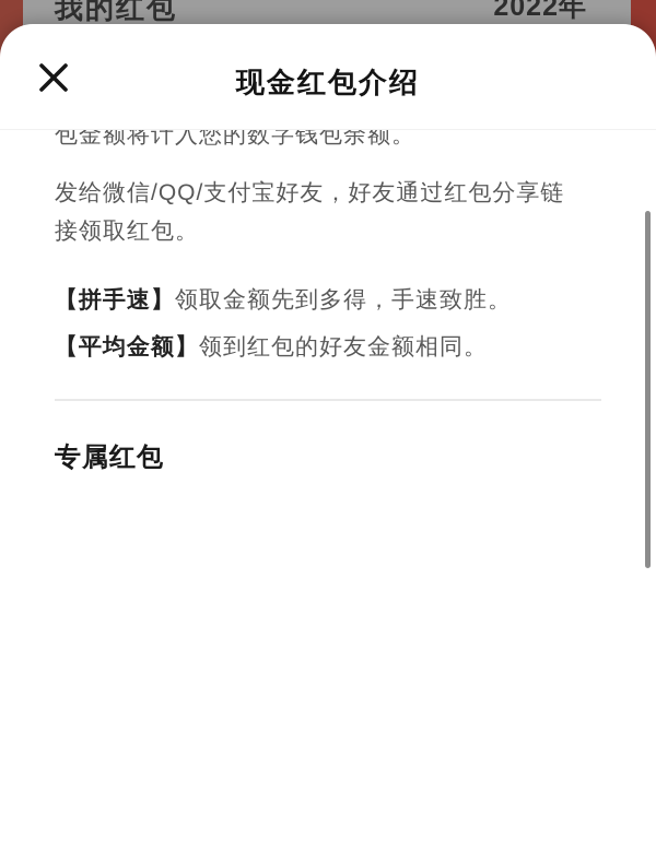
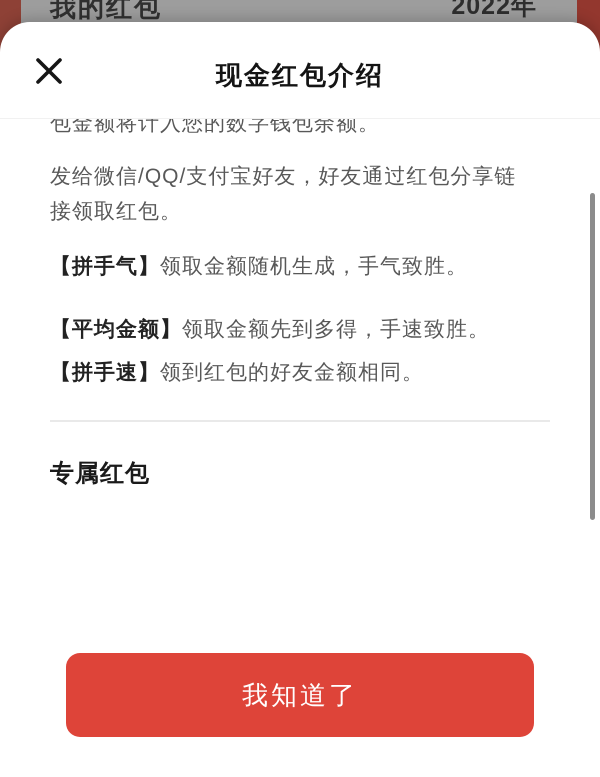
  我的红包
  2022年
  现金红包介绍
  包金额将计入您的数字钱包余额。
  发给微信/QQ/支付宝好友，好友通过红包分享链
  接领取红包。
+ 【拼手气】领取金额随机生成，手气致胜。
- 【拼手速】领取金额先到多得，手速致胜。
+ 【平均金额】领取金额先到多得，手速致胜。
- 【平均金额】领到红包的好友金额相同。
+ 【拼手速】领到红包的好友金额相同。
  专属红包
+ 我知道了
